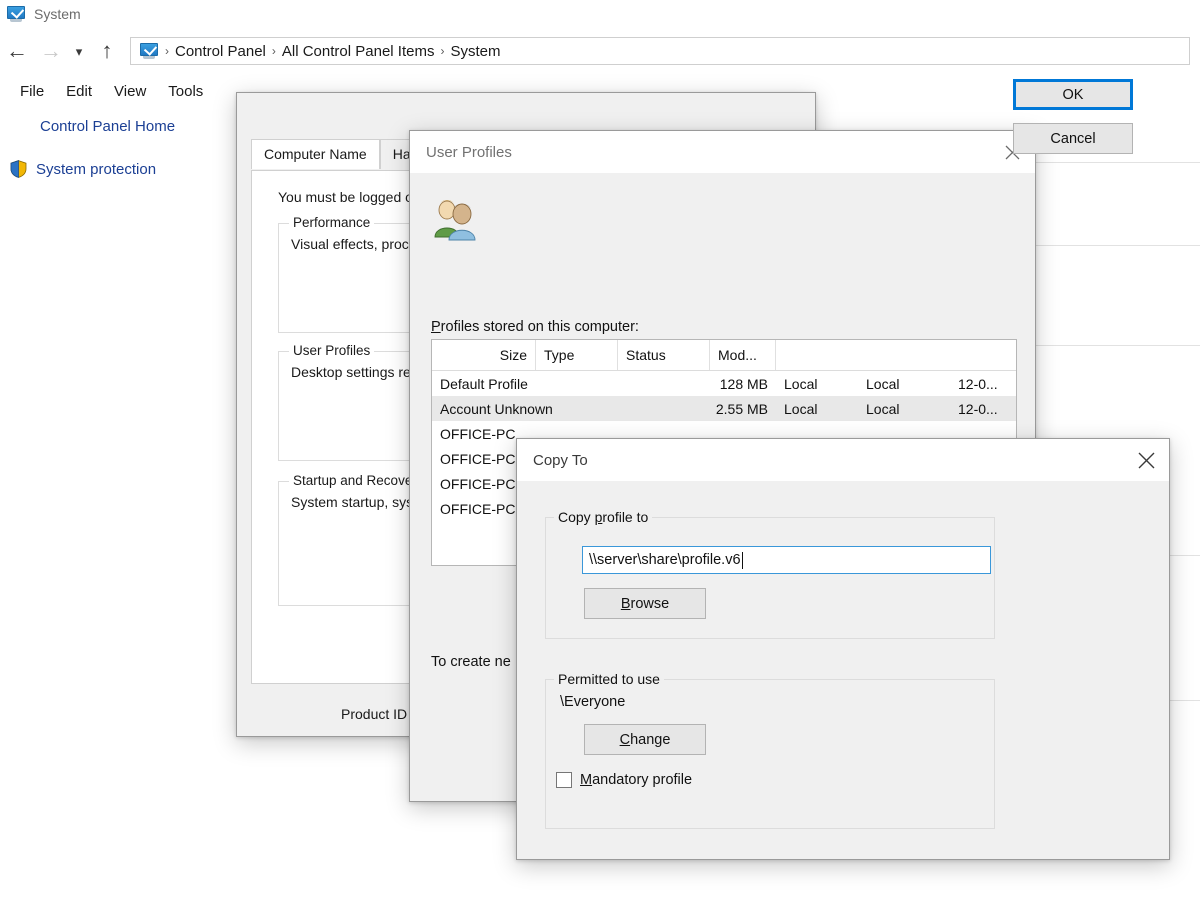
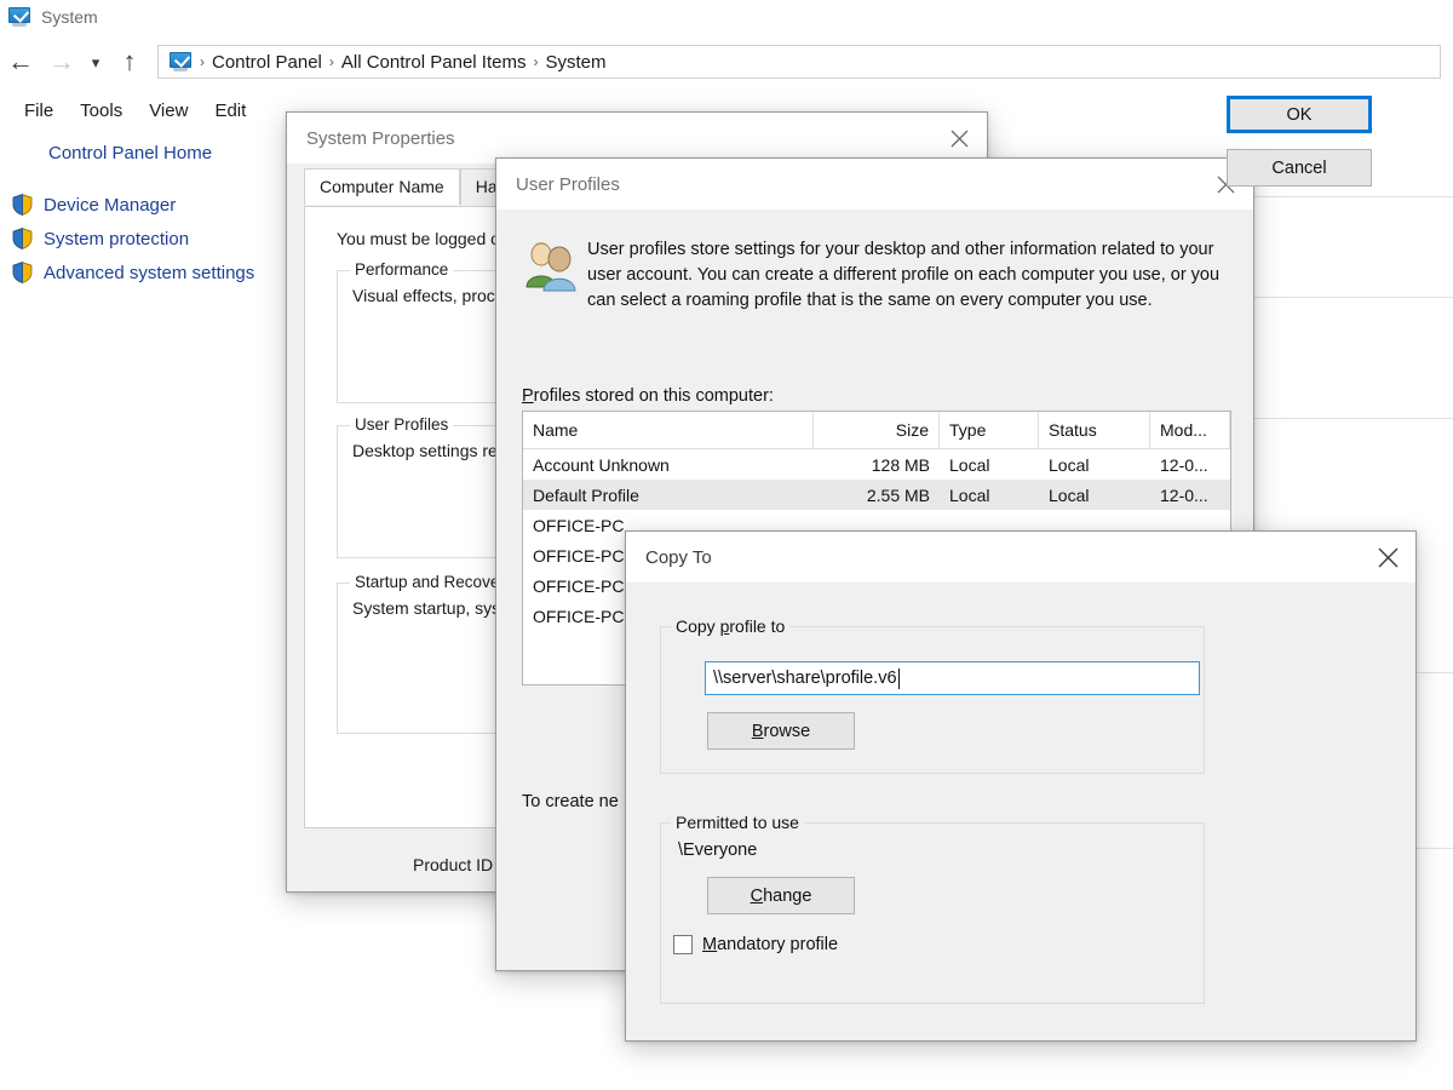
  System
  ←
  →
  ▾
  ↑
  ›
  Control Panel
  ›
  All Control Panel Items
  ›
  System
  File
- Edit
+ Tools
  View
- Tools
+ Edit
  Control Panel Home
+ Device Manager
  System protection
+ Advanced system settings
+ System Properties
  Computer Name
  You must be logged
  Performance
  Visual effects, proc
  User Profiles
  Desktop settings re
  Startup and Recov
  System startup, sy
  Product ID
  User Profiles
+ User profiles store settings for your desktop and other information related to your user account. You can create a different profile on each computer you use, or you can select a roaming profile that is the same on every computer you use.
  Profiles stored on this computer:
+ Name
  Size
  Type
  Status
  Mod...
- Default Profile
+ Account Unknown
  128 MB
  Local
  Local
  12-0...
- Account Unknown
+ Default Profile
  2.55 MB
  Local
  Local
  12-0...
  OFFICE-PC
  OFFICE-PC
  OFFICE-PC
  OFFICE-PC
  To create ne
  Copy To
  Copy profile to
  \\server\share\profile.v6
  B
  rowse
  Permitted to use
  \Everyone
  C
  hange
  Mandatory profile
  OK
  Cancel
